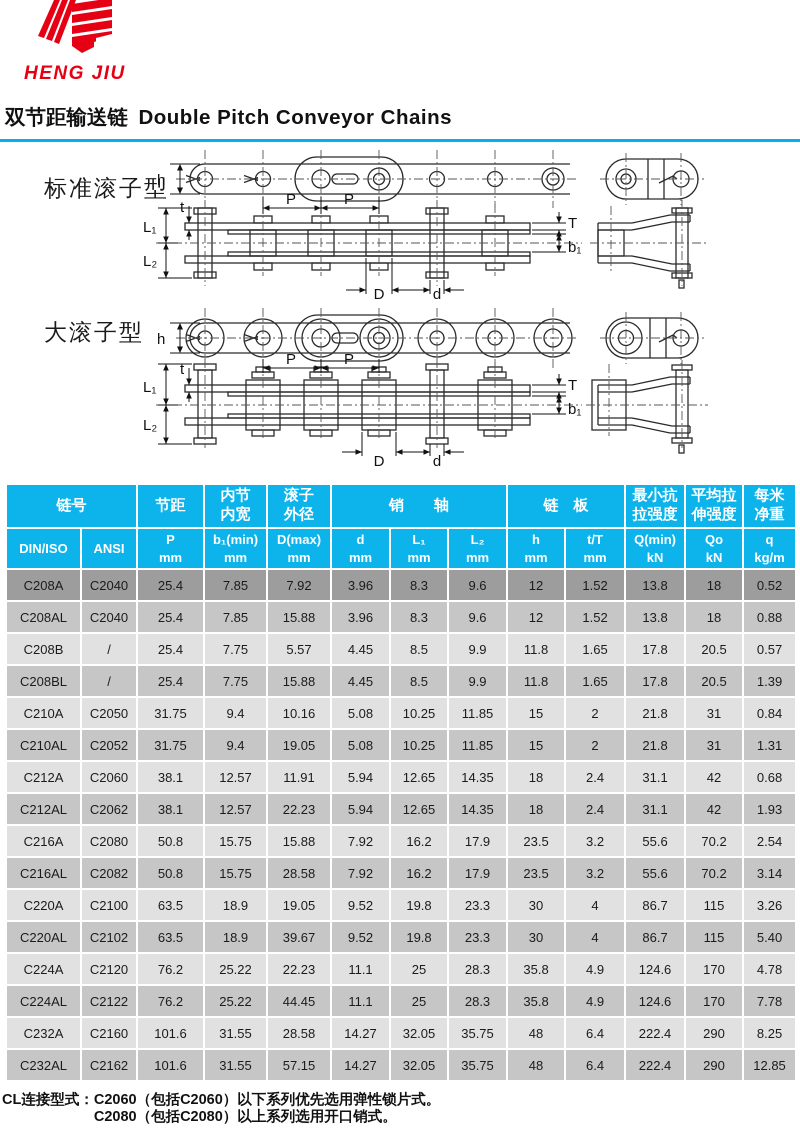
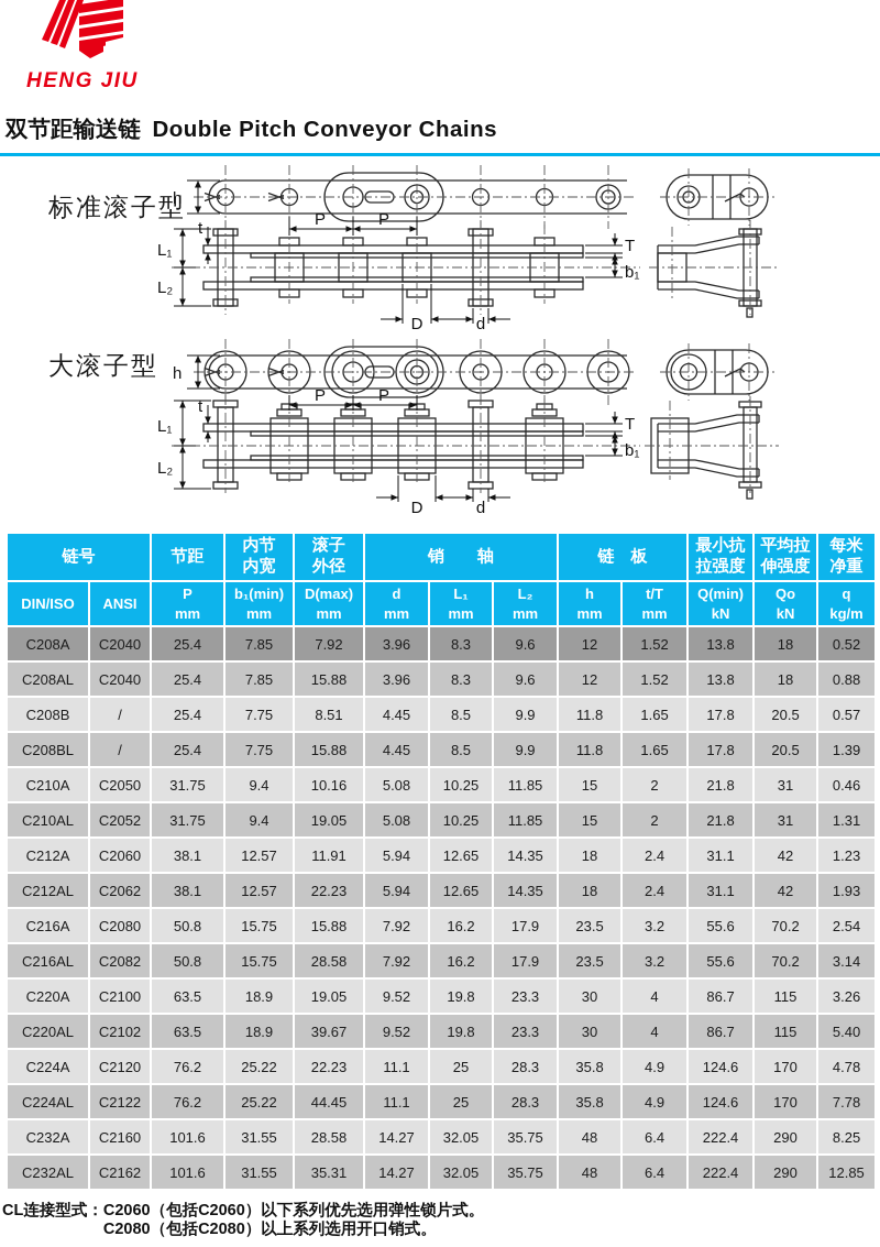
  HENG JIU
  双节距输送链 Double Pitch Conveyor Chains
  标准滚子型
  h
  P
  P
  L₁
  L₂
  T
  b₁
  d
  D
  大滚子型
  h
  P
  P
  t
  L₁
  L₂
  T
  b₁
  d
  D
  链号	节距	内节 内宽	滚子 外径	销 轴	链 板	最小抗 拉强度	平均拉 伸强度	每米 净重
  DIN/ISO	ANSI	P mm	b₁(min) mm	D(max) mm	d mm	L₁ mm	L₂ mm	h mm	t/T mm	Q(min) kN	Qo kN	q kg/m
  C208A	C2040	25.4	7.85	7.92	3.96	8.3	9.6	12	1.52	13.8	18	0.52
  C208AL	C2040	25.4	7.85	15.88	3.96	8.3	9.6	12	1.52	13.8	18	0.88
- C208B	/	25.4	7.75	5.57	4.45	8.5	9.9	11.8	1.65	17.8	20.5	0.57
+ C208B	/	25.4	7.75	8.51	4.45	8.5	9.9	11.8	1.65	17.8	20.5	0.57
  C208BL	/	25.4	7.75	15.88	4.45	8.5	9.9	11.8	1.65	17.8	20.5	1.39
- C210A	C2050	31.75	9.4	10.16	5.08	10.25	11.85	15	2	21.8	31	0.84
+ C210A	C2050	31.75	9.4	10.16	5.08	10.25	11.85	15	2	21.8	31	0.46
  C210AL	C2052	31.75	9.4	19.05	5.08	10.25	11.85	15	2	21.8	31	1.31
- C212A	C2060	38.1	12.57	11.91	5.94	12.65	14.35	18	2.4	31.1	42	0.68
+ C212A	C2060	38.1	12.57	11.91	5.94	12.65	14.35	18	2.4	31.1	42	1.23
  C212AL	C2062	38.1	12.57	22.23	5.94	12.65	14.35	18	2.4	31.1	42	1.93
  C216A	C2080	50.8	15.75	15.88	7.92	16.2	17.9	23.5	3.2	55.6	70.2	2.54
  C216AL	C2082	50.8	15.75	28.58	7.92	16.2	17.9	23.5	3.2	55.6	70.2	3.14
  C220A	C2100	63.5	18.9	19.05	9.52	19.8	23.3	30	4	86.7	115	3.26
  C220AL	C2102	63.5	18.9	39.67	9.52	19.8	23.3	30	4	86.7	115	5.40
  C224A	C2120	76.2	25.22	22.23	11.1	25	28.3	35.8	4.9	124.6	170	4.78
  C224AL	C2122	76.2	25.22	44.45	11.1	25	28.3	35.8	4.9	124.6	170	7.78
  C232A	C2160	101.6	31.55	28.58	14.27	32.05	35.75	48	6.4	222.4	290	8.25
- C232AL	C2162	101.6	31.55	57.15	14.27	32.05	35.75	48	6.4	222.4	290	12.85
+ C232AL	C2162	101.6	31.55	35.31	14.27	32.05	35.75	48	6.4	222.4	290	12.85
  CL连接型式：
  C2060（包括C2060）以下系列优先选用弹性锁片式。
  C2080（包括C2080）以上系列选用开口销式。
